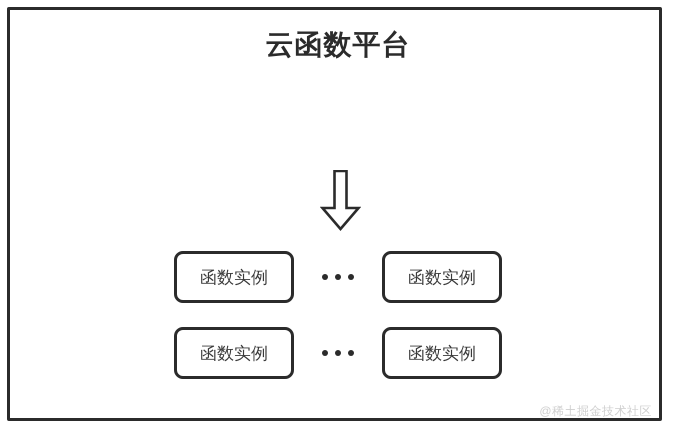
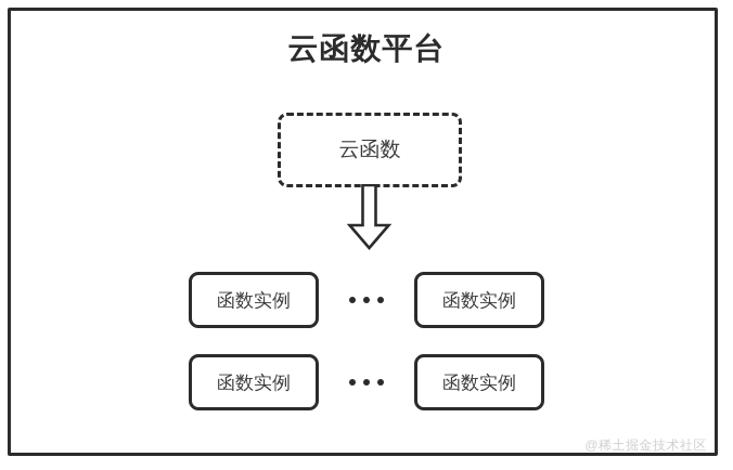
  云函数平台
+ 云函数
  函数实例
  函数实例
  函数实例
  函数实例
  @稀土掘金技术社区
